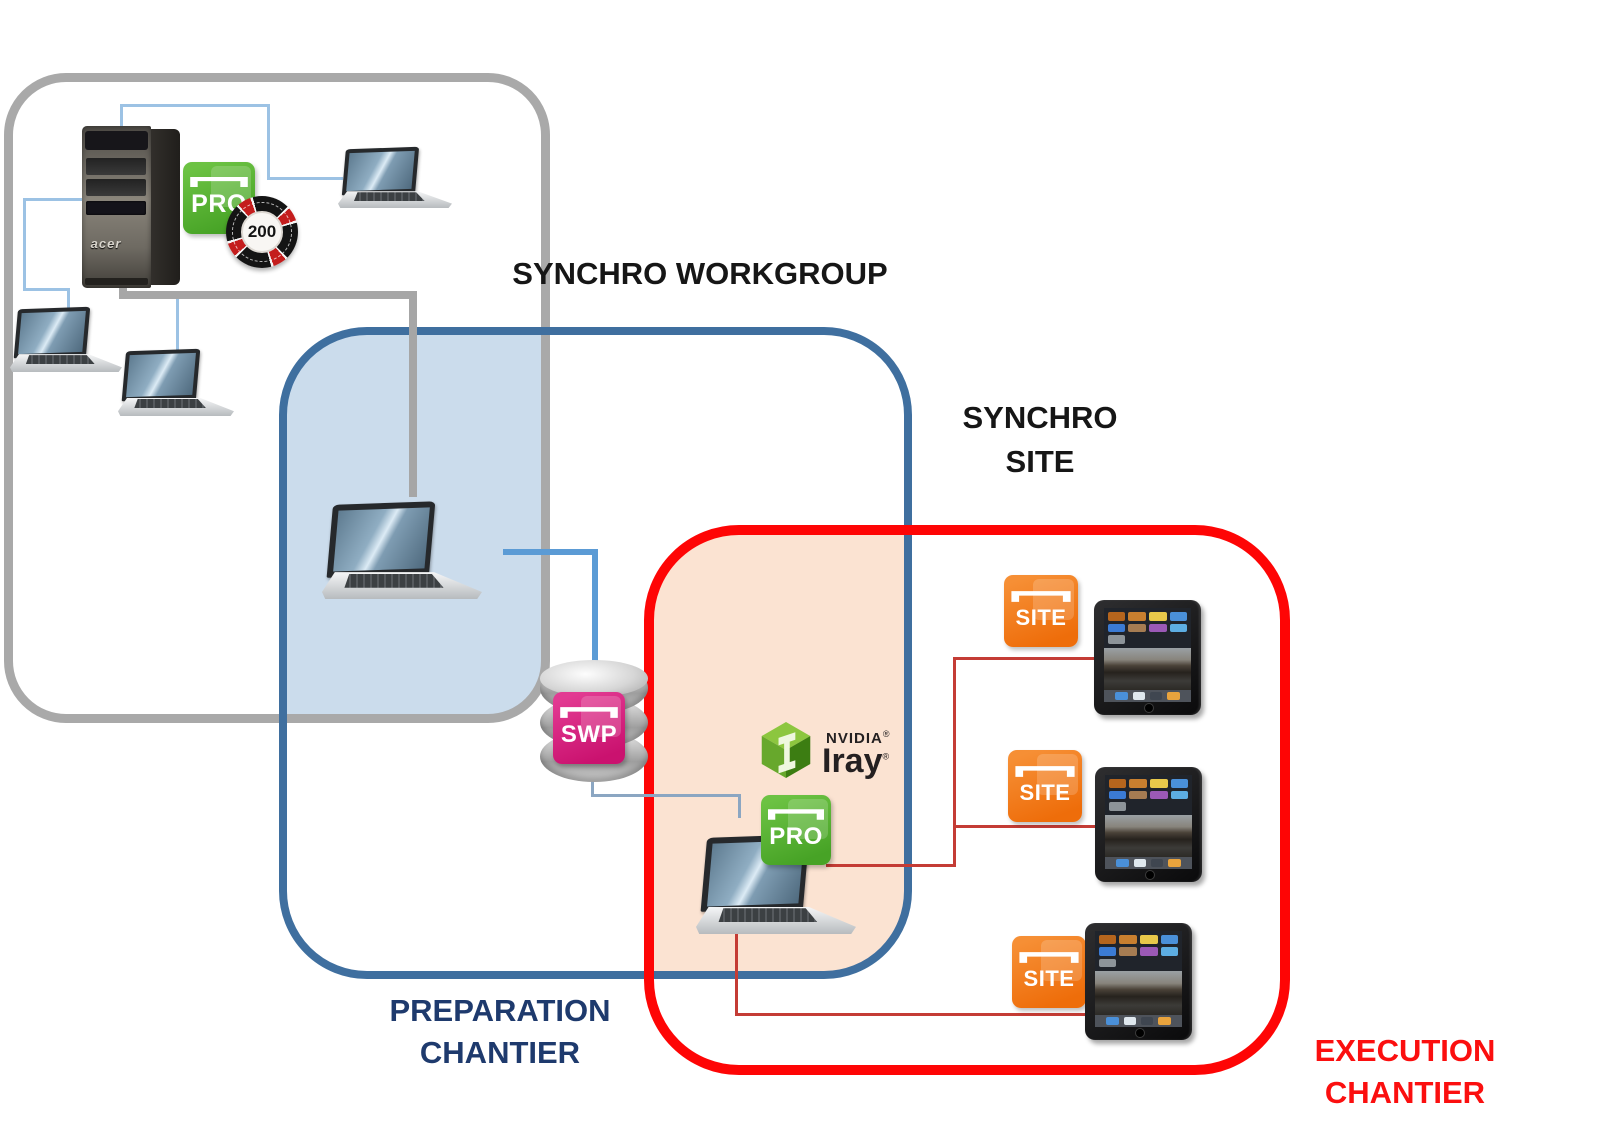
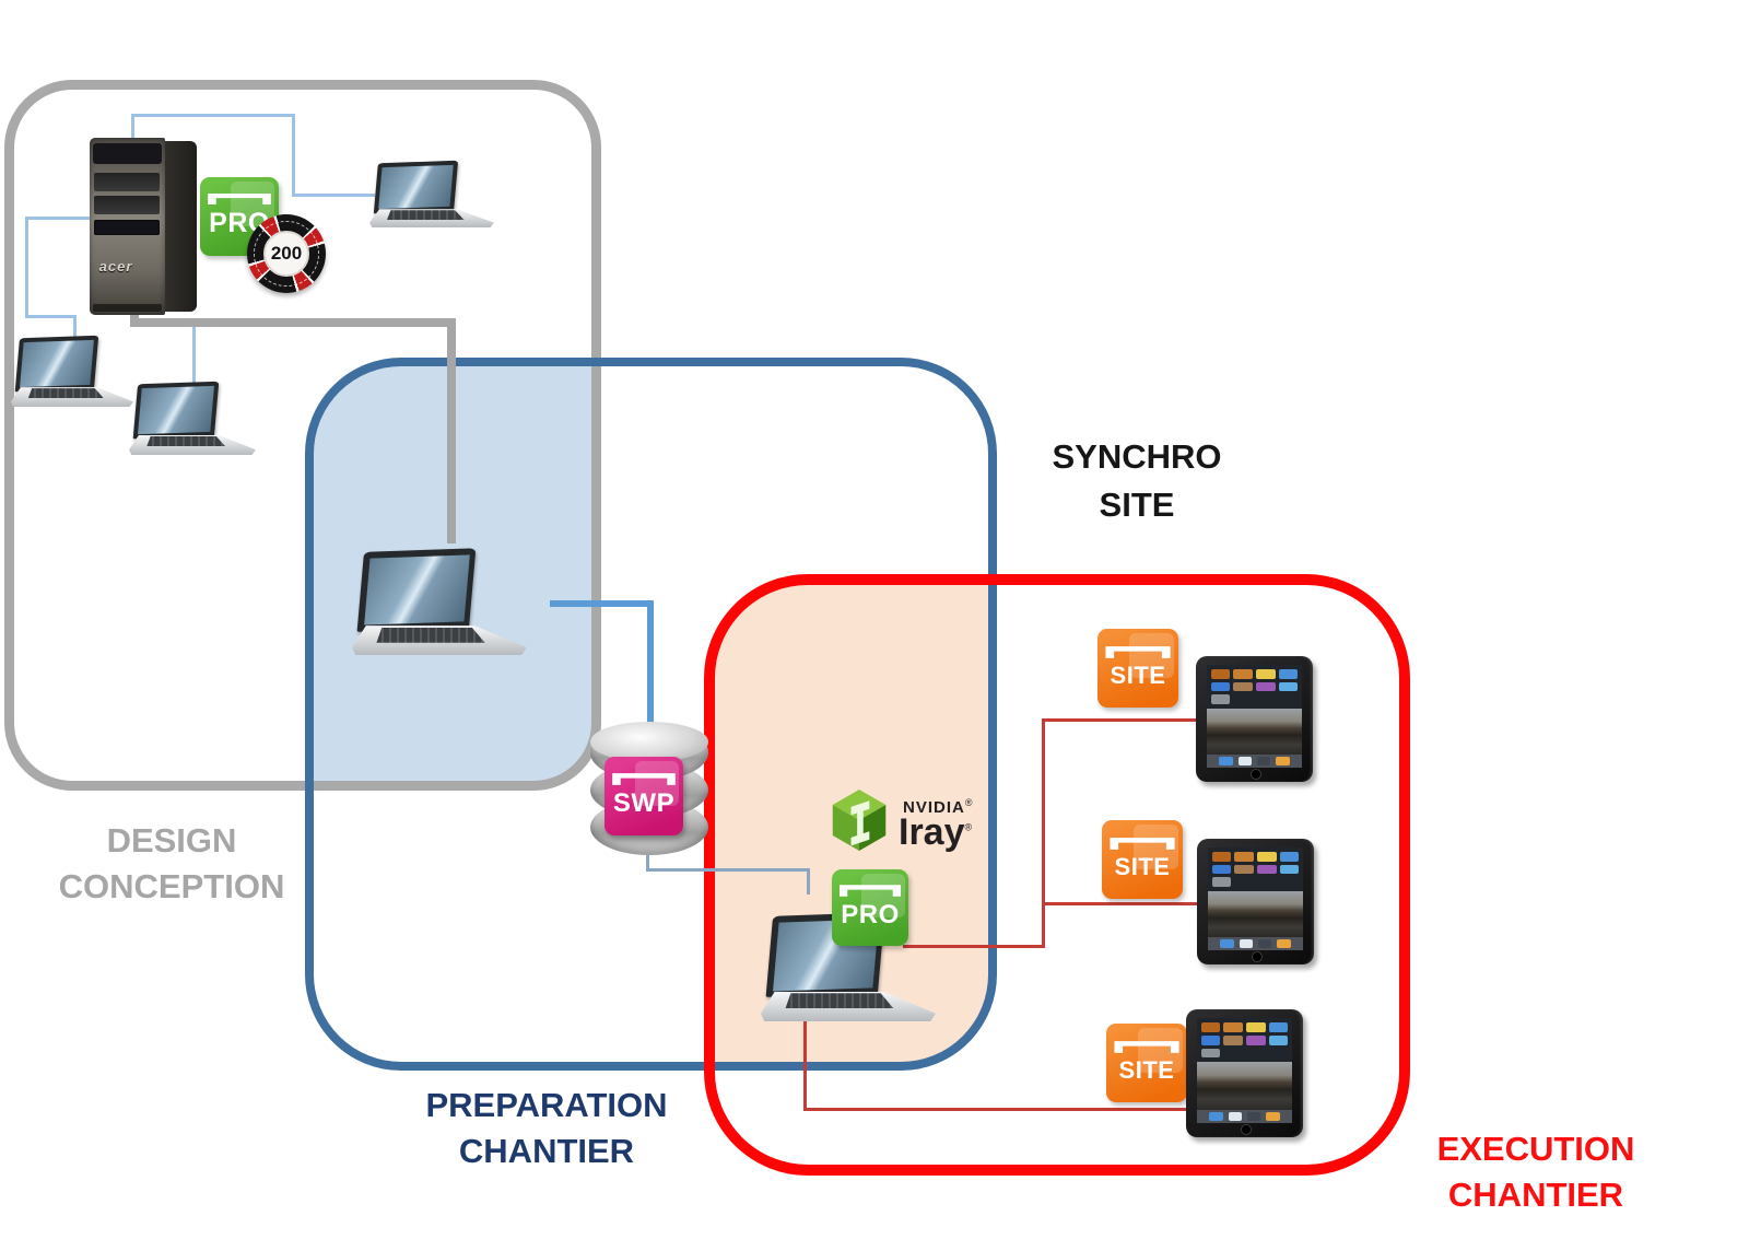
- SYNCHRO WORKGROUP
  SYNCHRO
  SITE
+ DESIGN
+ CONCEPTION
  PREPARATION
  CHANTIER
  EXECUTION
  CHANTIER
  acer
  200
  SWP
  NVIDIA®
  Iray®
  PRO
  SITE
  SITE
  SITE
